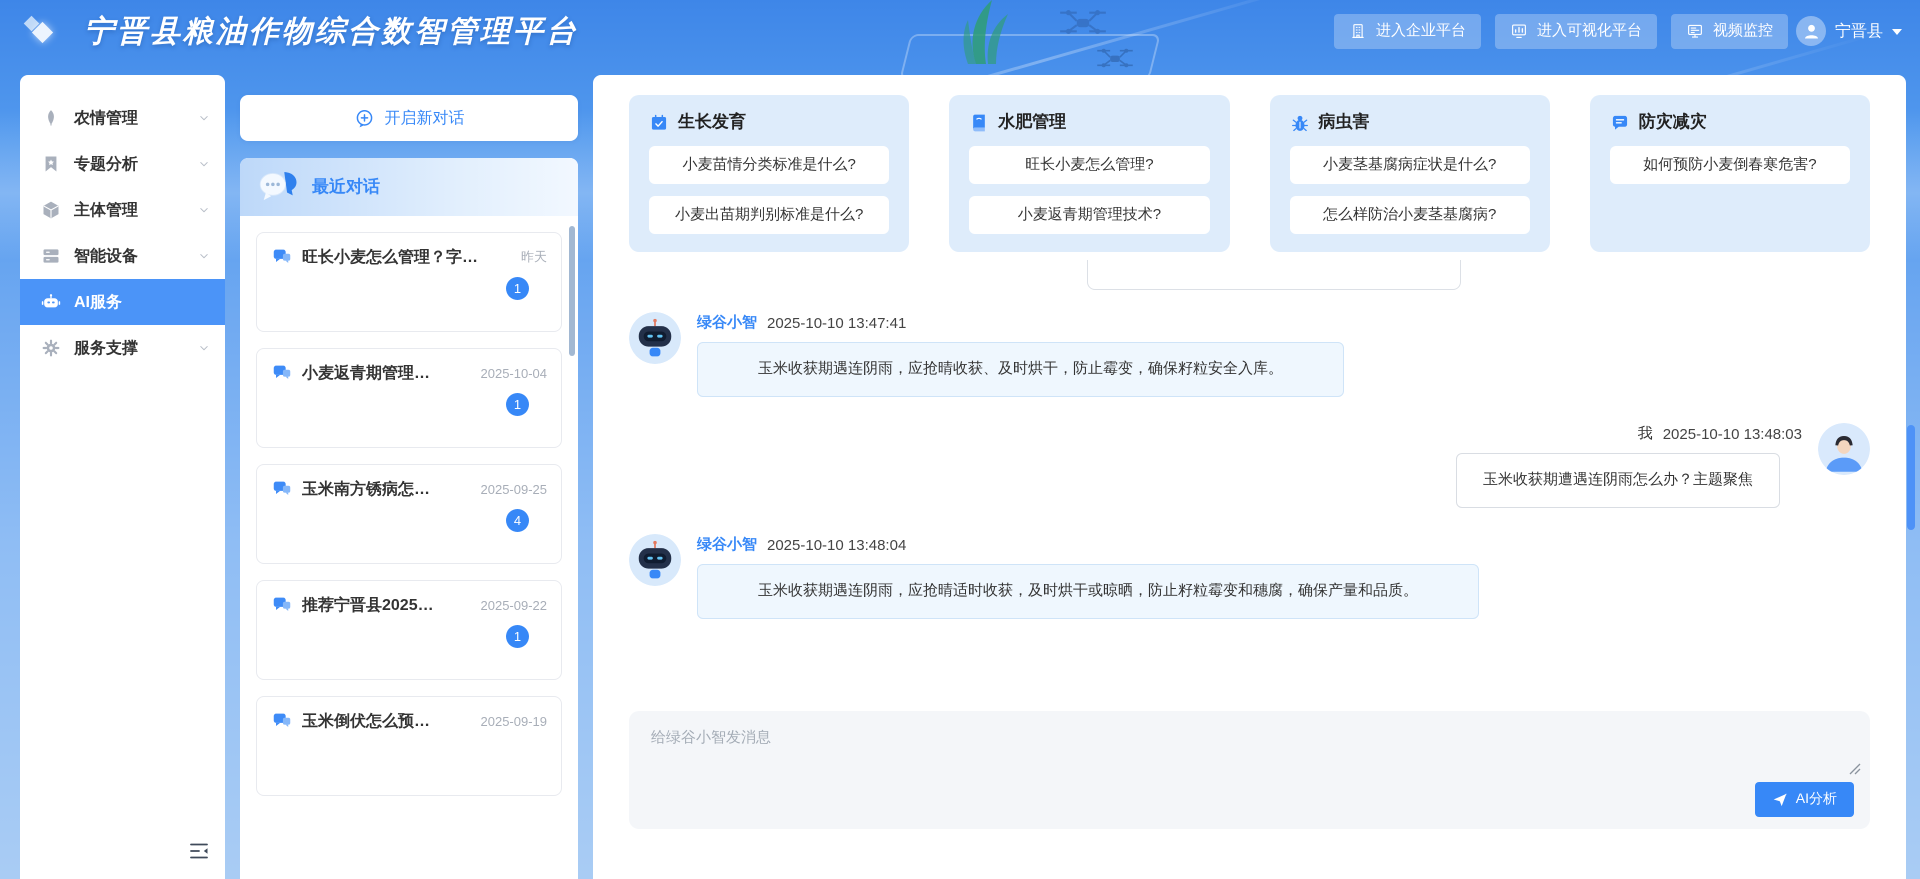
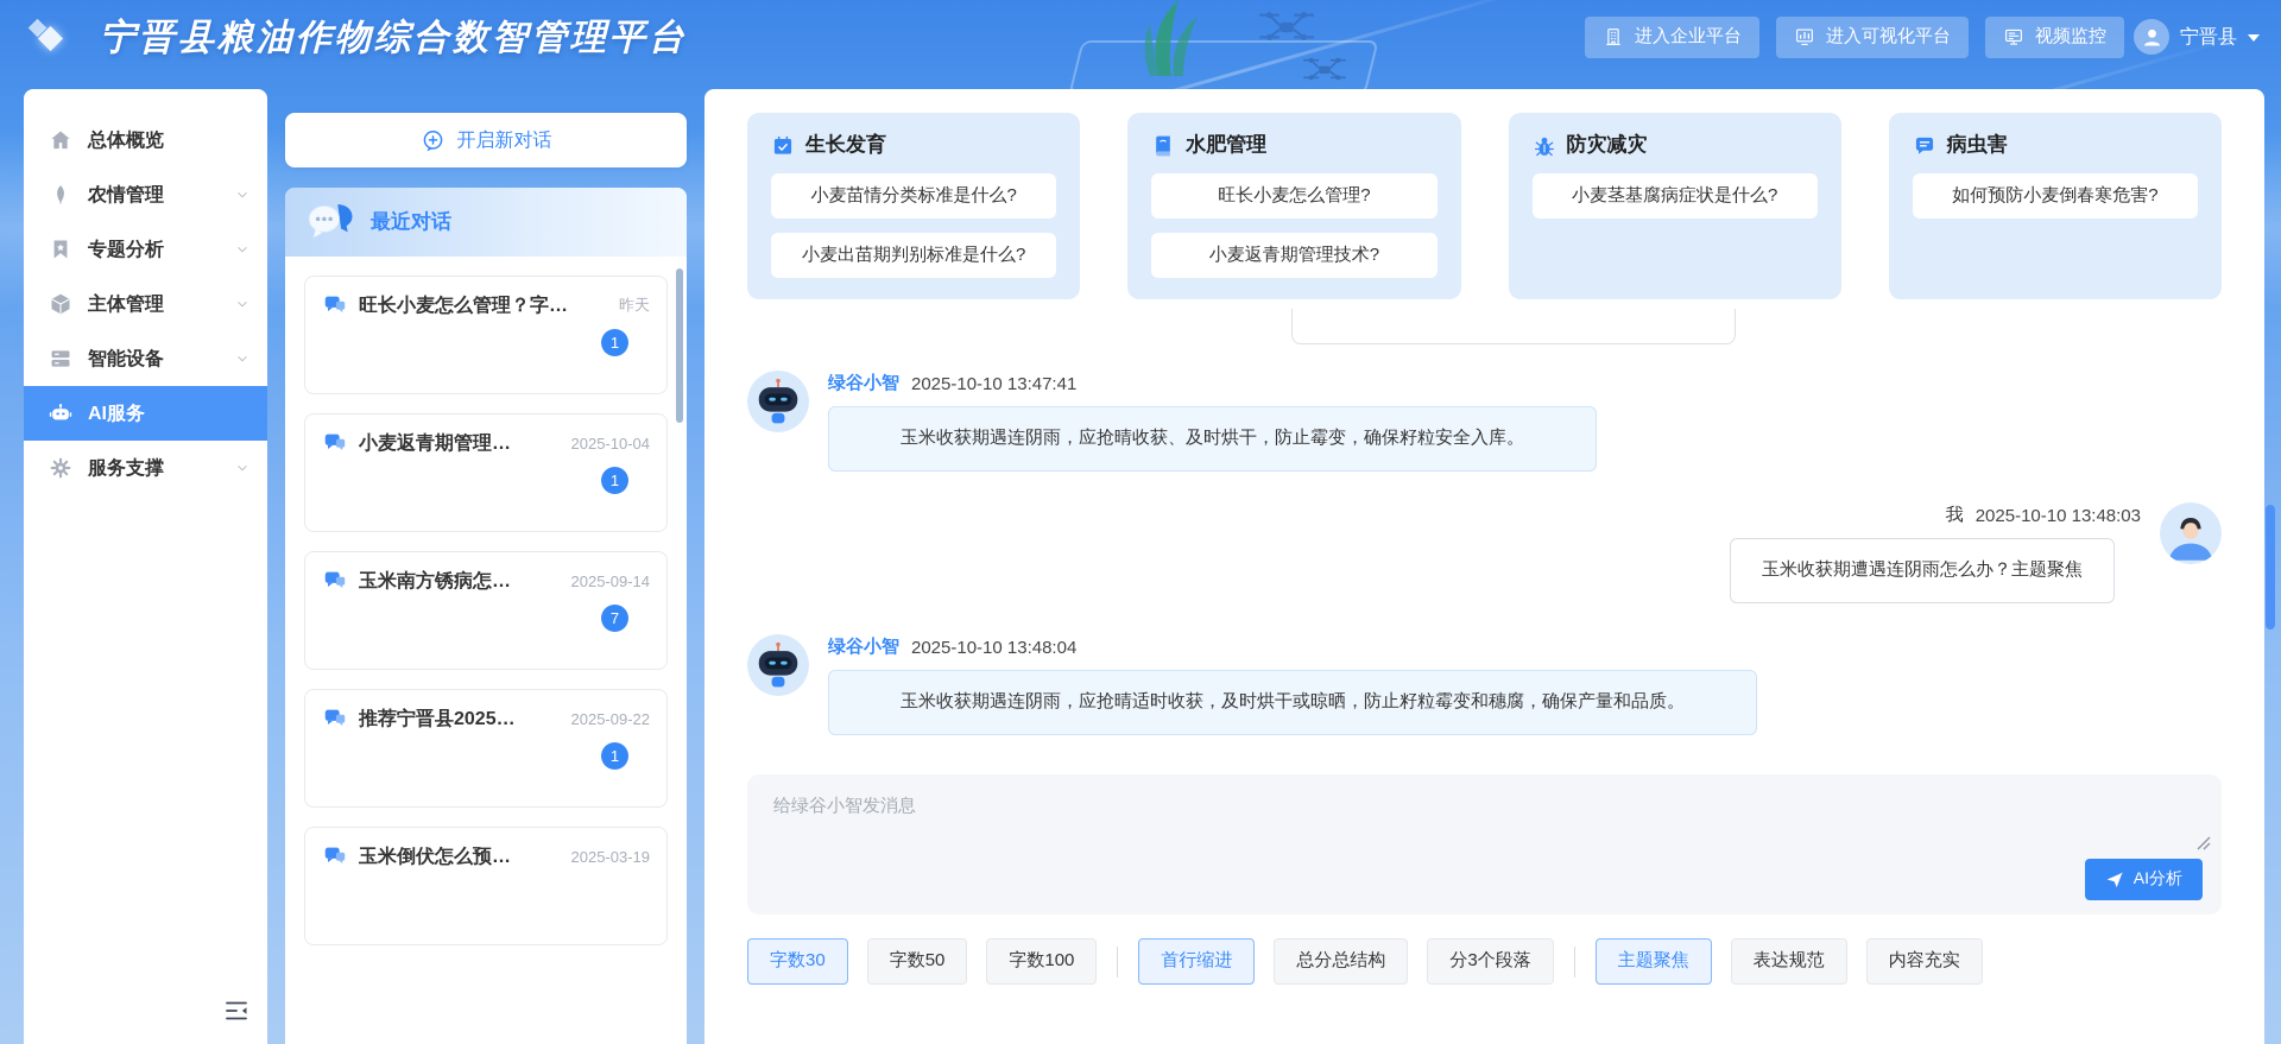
  宁晋县粮油作物综合数智管理平台
  进入企业平台
  进入可视化平台
  视频监控
  宁晋县
+ 总体概览
  农情管理
  专题分析
  主体管理
  智能设备
  AI服务
  服务支撑
  开启新对话
  最近对话
  旺长小麦怎么管理？字…
  昨天
  1
  小麦返青期管理…
  2025-10-04
  1
  玉米南方锈病怎…
- 2025-09-25
+ 2025-09-14
- 4
+ 7
  推荐宁晋县2025…
  2025-09-22
  1
  玉米倒伏怎么预…
- 2025-09-19
+ 2025-03-19
  生长发育
  小麦苗情分类标准是什么?
  小麦出苗期判别标准是什么?
  水肥管理
  旺长小麦怎么管理?
  小麦返青期管理技术?
- 病虫害
+ 防灾减灾
  小麦茎基腐病症状是什么?
- 怎么样防治小麦茎基腐病?
- 防灾减灾
+ 病虫害
  如何预防小麦倒春寒危害?
  绿谷小智
  2025-10-10 13:47:41
  玉米收获期遇连阴雨，应抢晴收获、及时烘干，防止霉变，确保籽粒安全入库。
  我
  2025-10-10 13:48:03
  玉米收获期遭遇连阴雨怎么办？主题聚焦
  绿谷小智
  2025-10-10 13:48:04
  玉米收获期遇连阴雨，应抢晴适时收获，及时烘干或晾晒，防止籽粒霉变和穗腐，确保产量和品质。
  给绿谷小智发消息
  AI分析
+ 字数30
+ 字数50
+ 字数100
+ 首行缩进
+ 总分总结构
+ 分3个段落
+ 主题聚焦
+ 表达规范
+ 内容充实
